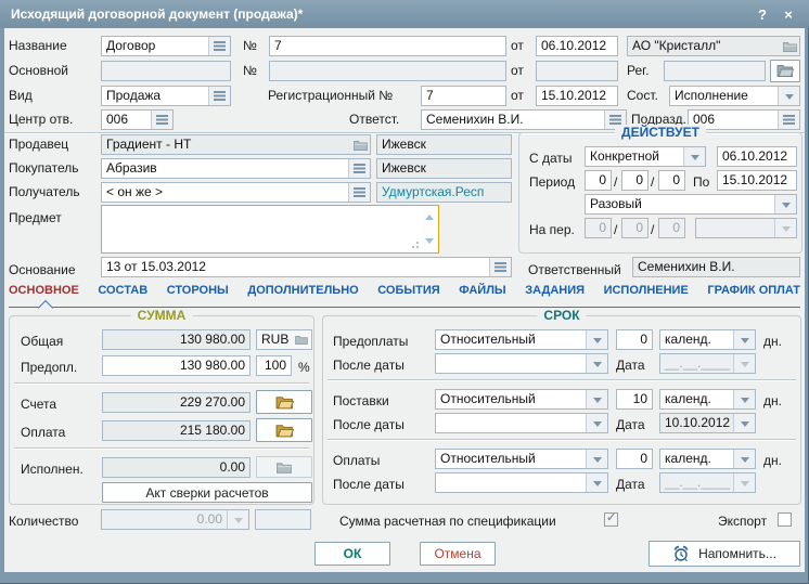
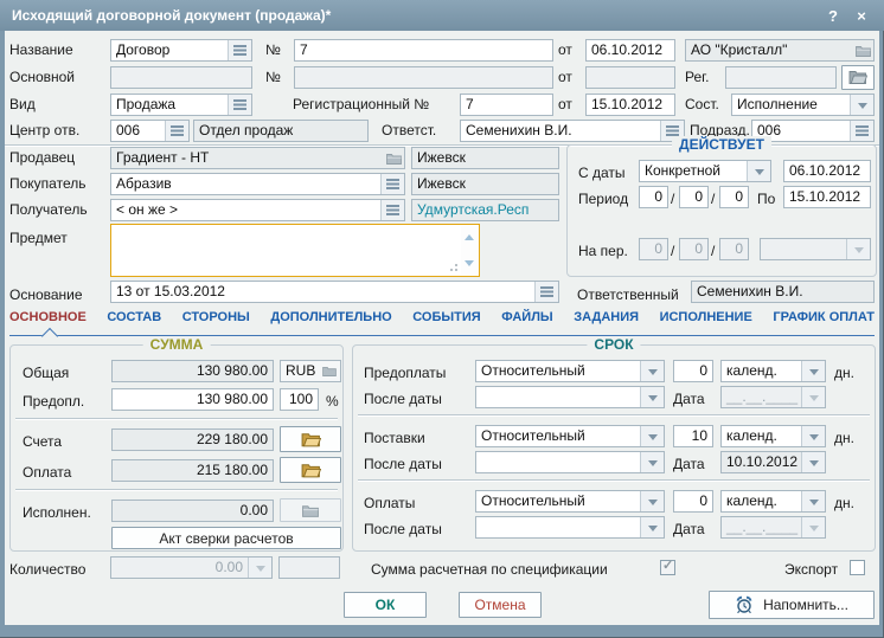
  Исходящий договорной документ (продажа)*
  ?
  ×
  Название
  Договор
  №
  7
  от
  06.10.2012
  АО "Кристалл"
  Основной
  №
  от
  Рег.
  Вид
  Продажа
  Регистрационный №
  7
  от
  15.10.2012
  Сост.
  Исполнение
  Центр отв.
  006
+ Отдел продаж
  Ответст.
  Семенихин В.И.
  Подразд.
  006
  Продавец
  Градиент - НТ
  Ижевск
  Покупатель
  Абразив
  Ижевск
  Получатель
  < он же >
  Удмуртская.Респ
  Предмет
  ДЕЙСТВУЕТ
  С даты
  Конкретной
  06.10.2012
  Период
  0
  /
  0
  /
  0
  По
  15.10.2012
- Разовый
  На пер.
  0
  /
  0
  /
  0
  Основание
  13 от 15.03.2012
  Ответственный
  Семенихин В.И.
  ОСНОВНОЕ
  СОСТАВ
  СТОРОНЫ
  ДОПОЛНИТЕЛЬНО
  СОБЫТИЯ
  ФАЙЛЫ
  ЗАДАНИЯ
  ИСПОЛНЕНИЕ
  ГРАФИК ОПЛАТ
  СУММА
  Общая
  130 980.00
  RUB
  Предопл.
  130 980.00
  100
  %
  Счета
- 229 270.00
+ 229 180.00
  Оплата
  215 180.00
  Исполнен.
  0.00
  Акт сверки расчетов
  СРОК
  Предоплаты
  Относительный
  0
  календ.
  дн.
  После даты
  Дата
  __.__.____
  Поставки
  Относительный
  10
  календ.
  дн.
  После даты
  Дата
  10.10.2012
  Оплаты
  Относительный
  0
  календ.
  дн.
  После даты
  Дата
  __.__.____
  Количество
  0.00
  Сумма расчетная по спецификации
  Экспорт
  ОК
  Отмена
  Напомнить...
